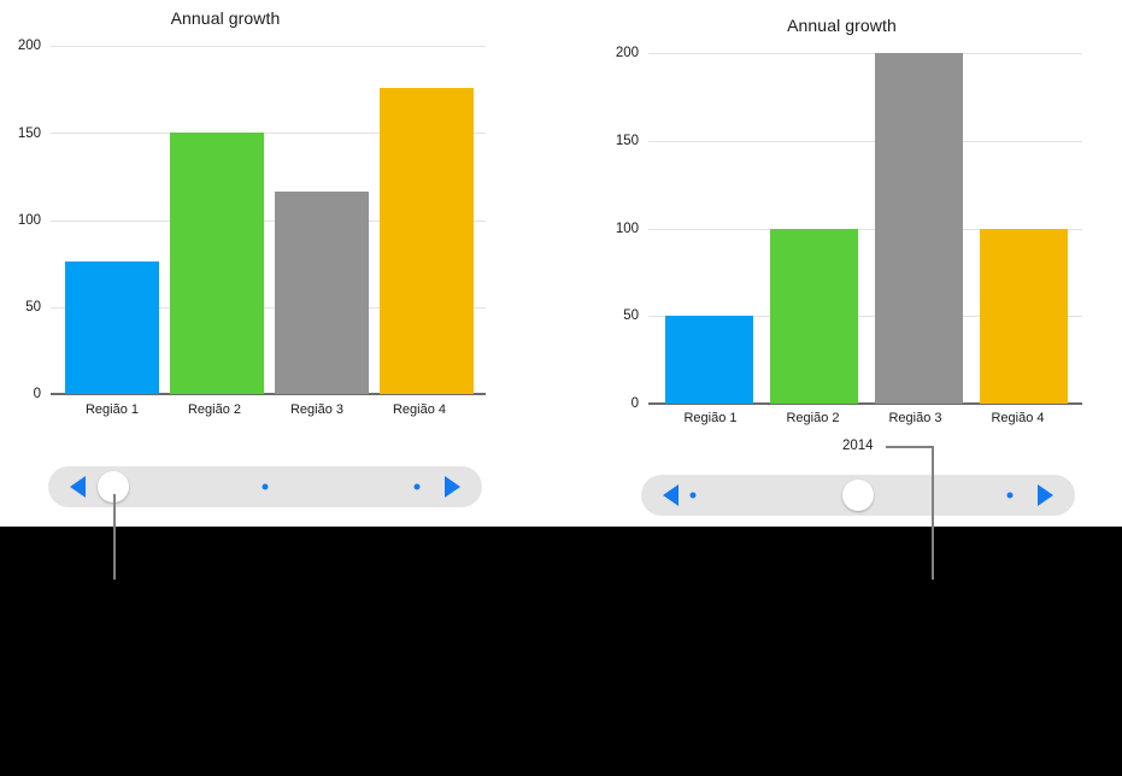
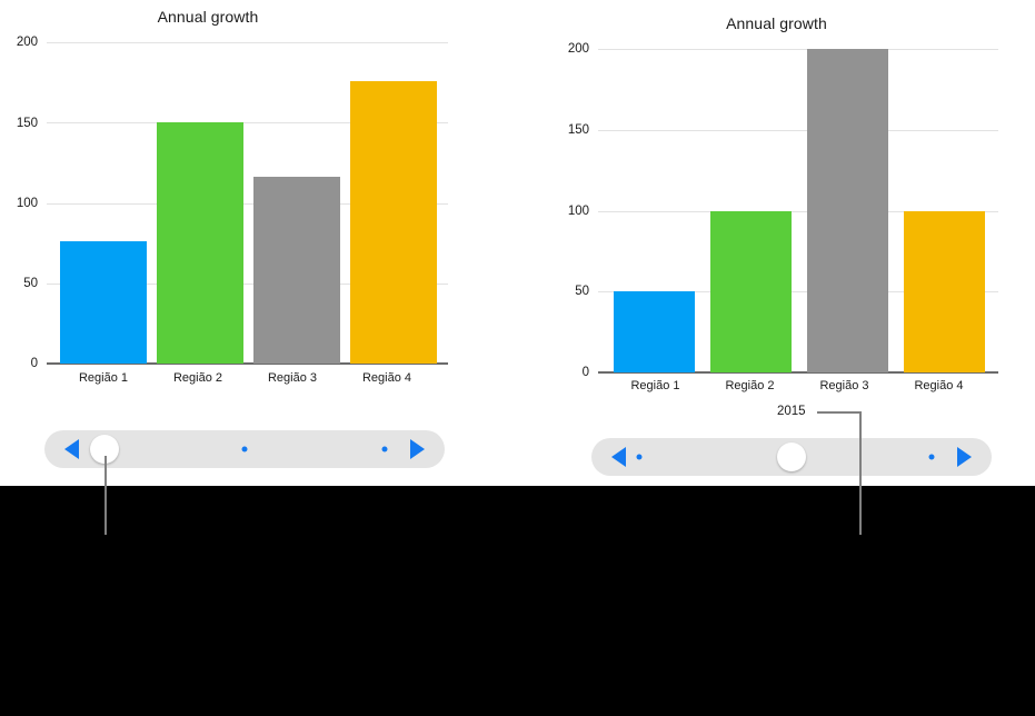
  Annual growth
  200
  150
  100
  50
  0
  Região 1
  Região 2
  Região 3
  Região 4
  Annual growth
  200
  150
  100
  50
  0
  Região 1
  Região 2
  Região 3
  Região 4
- 2014
+ 2015
